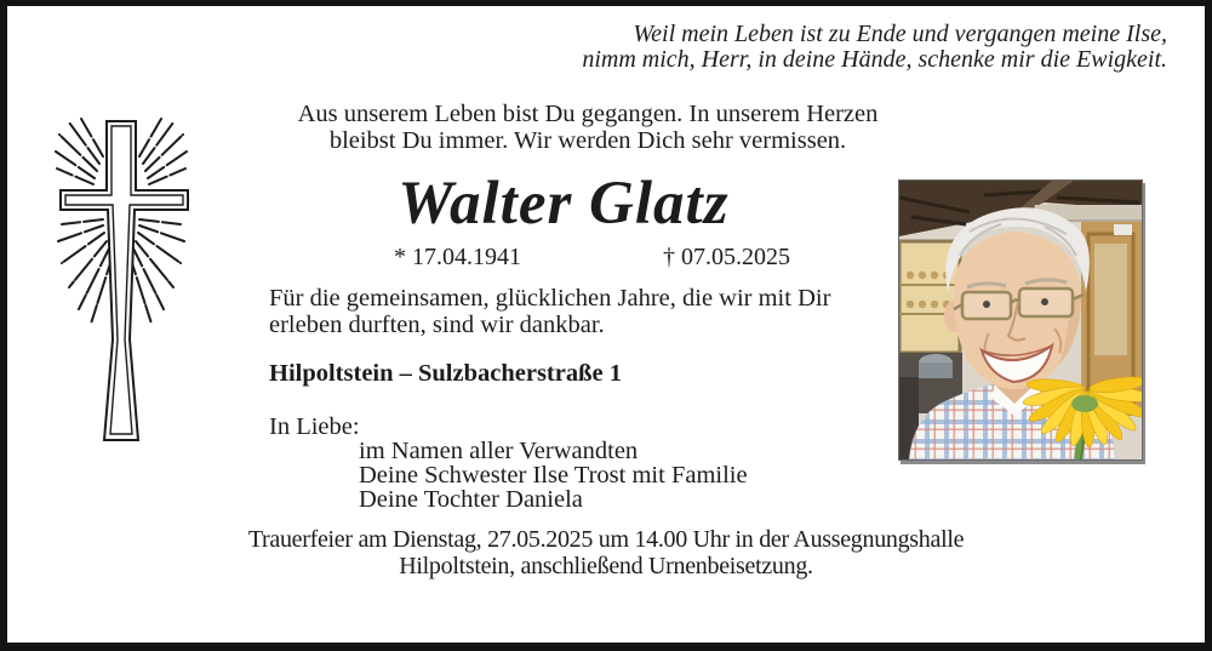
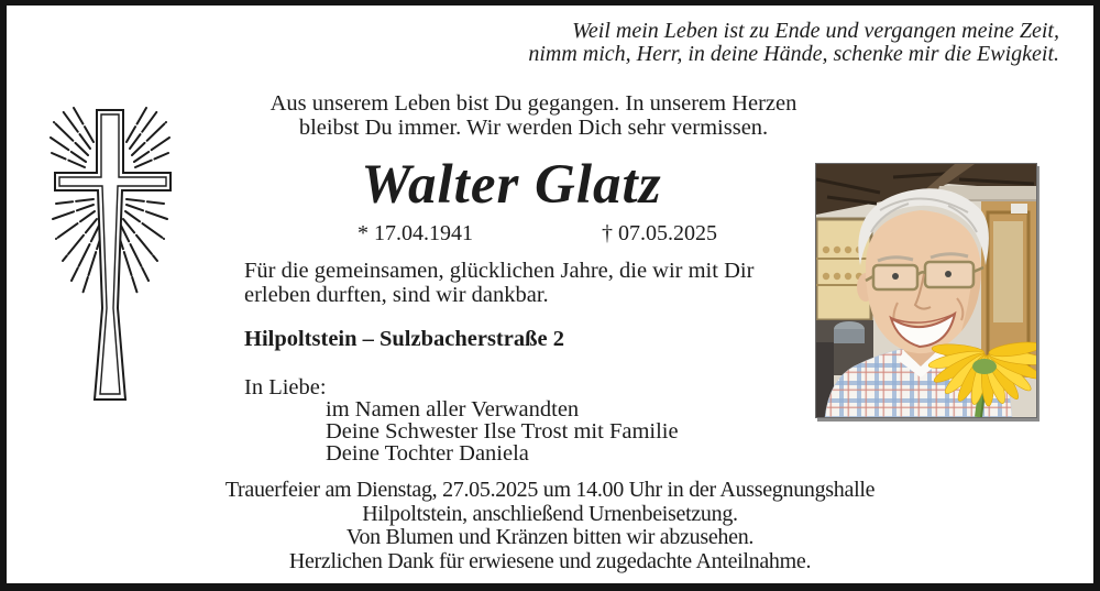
- Weil mein Leben ist zu Ende und vergangen meine Ilse,
+ Weil mein Leben ist zu Ende und vergangen meine Zeit,
  nimm mich, Herr, in deine Hände, schenke mir die Ewigkeit.
  Aus unserem Leben bist Du gegangen. In unserem Herzen
  bleibst Du immer. Wir werden Dich sehr vermissen.
  Walter Glatz
  * 17.04.1941
  † 07.05.2025
  Für die gemeinsamen, glücklichen Jahre, die wir mit Dir
  erleben durften, sind wir dankbar.
- Hilpoltstein – Sulzbacherstraße 1
+ Hilpoltstein – Sulzbacherstraße 2
  In Liebe:
  im Namen aller Verwandten
  Deine Schwester Ilse Trost mit Familie
  Deine Tochter Daniela
  Trauerfeier am Dienstag, 27.05.2025 um 14.00 Uhr in der Aussegnungshalle
  Hilpoltstein, anschließend Urnenbeisetzung.
+ Von Blumen und Kränzen bitten wir abzusehen.
+ Herzlichen Dank für erwiesene und zugedachte Anteilnahme.
